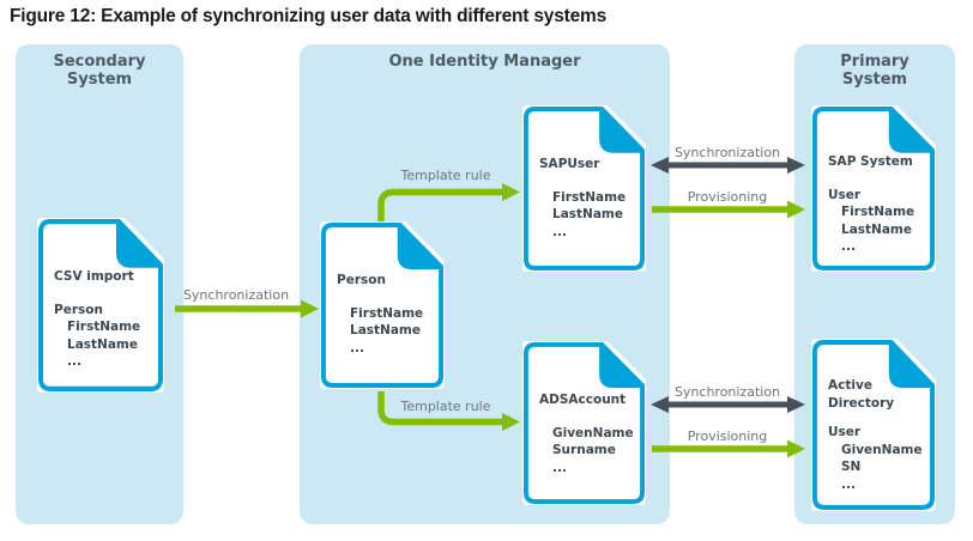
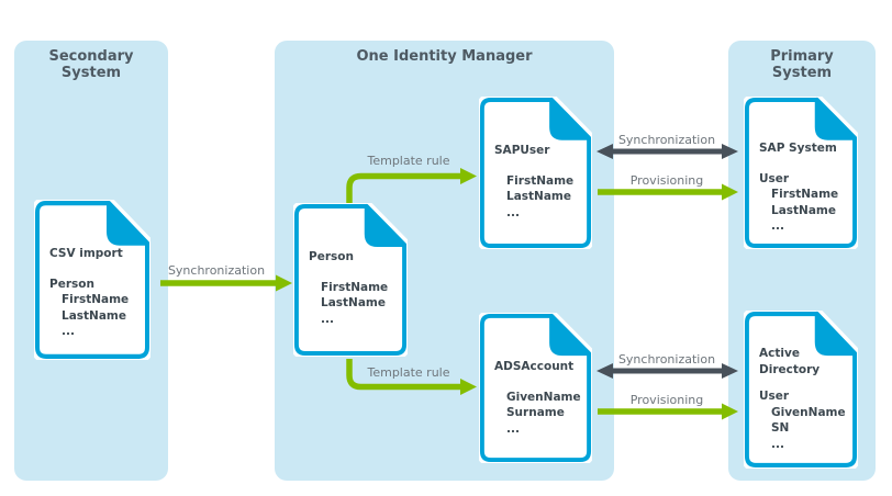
- Figure 12: Example of synchronizing user data with different systems
  Secondary
  System
  One Identity Manager
  Primary
  System
  Synchronization
  Template rule
  Template rule
  Synchronization
  Provisioning
  Synchronization
  Provisioning
  CSV import
  Person
  FirstName
  LastName
  ...
  Person
  FirstName
  LastName
  ...
  SAPUser
  FirstName
  LastName
  ...
  ADSAccount
  GivenName
  Surname
  ...
  SAP System
  User
  FirstName
  LastName
  ...
  Active Directory
  User
  GivenName
  SN
  ...
